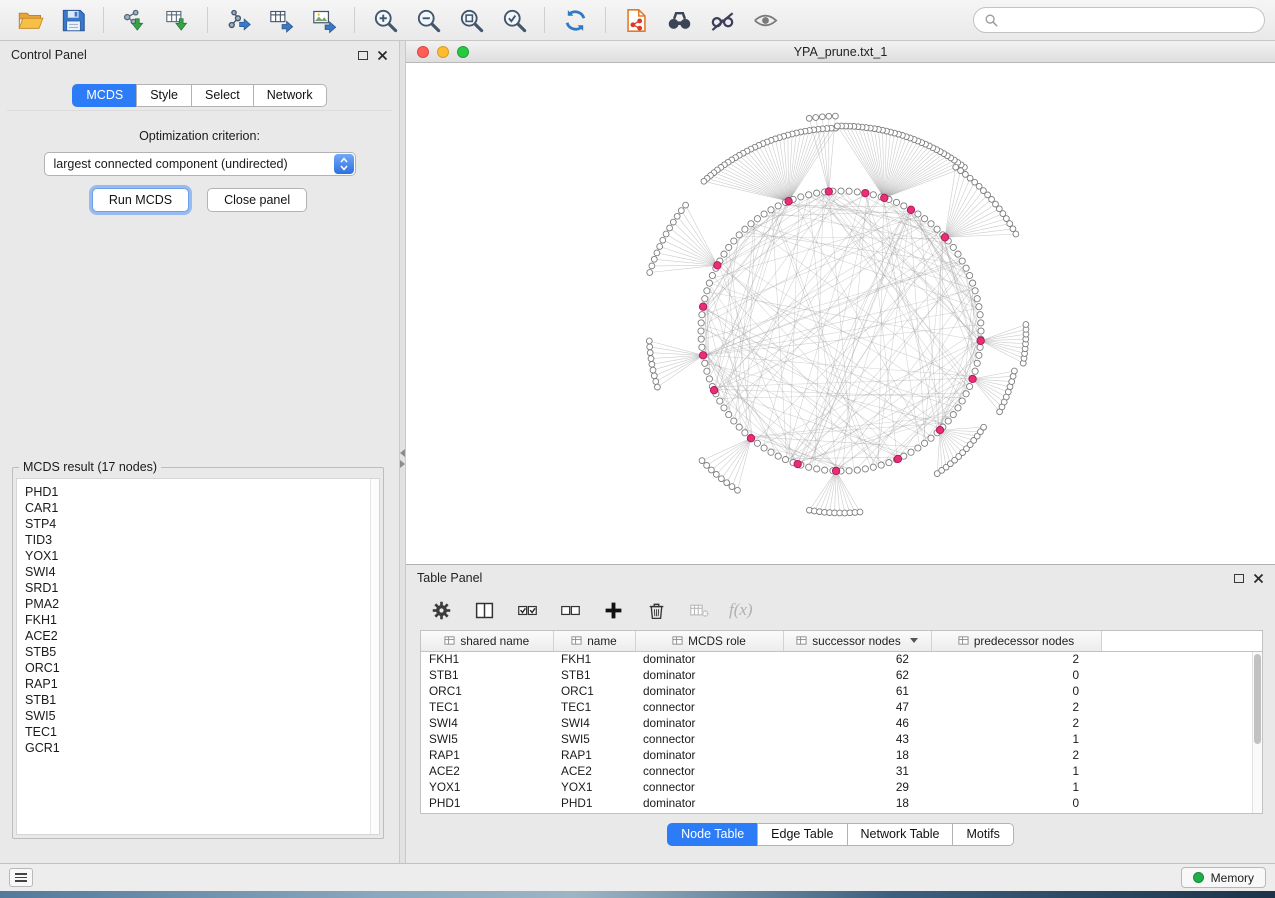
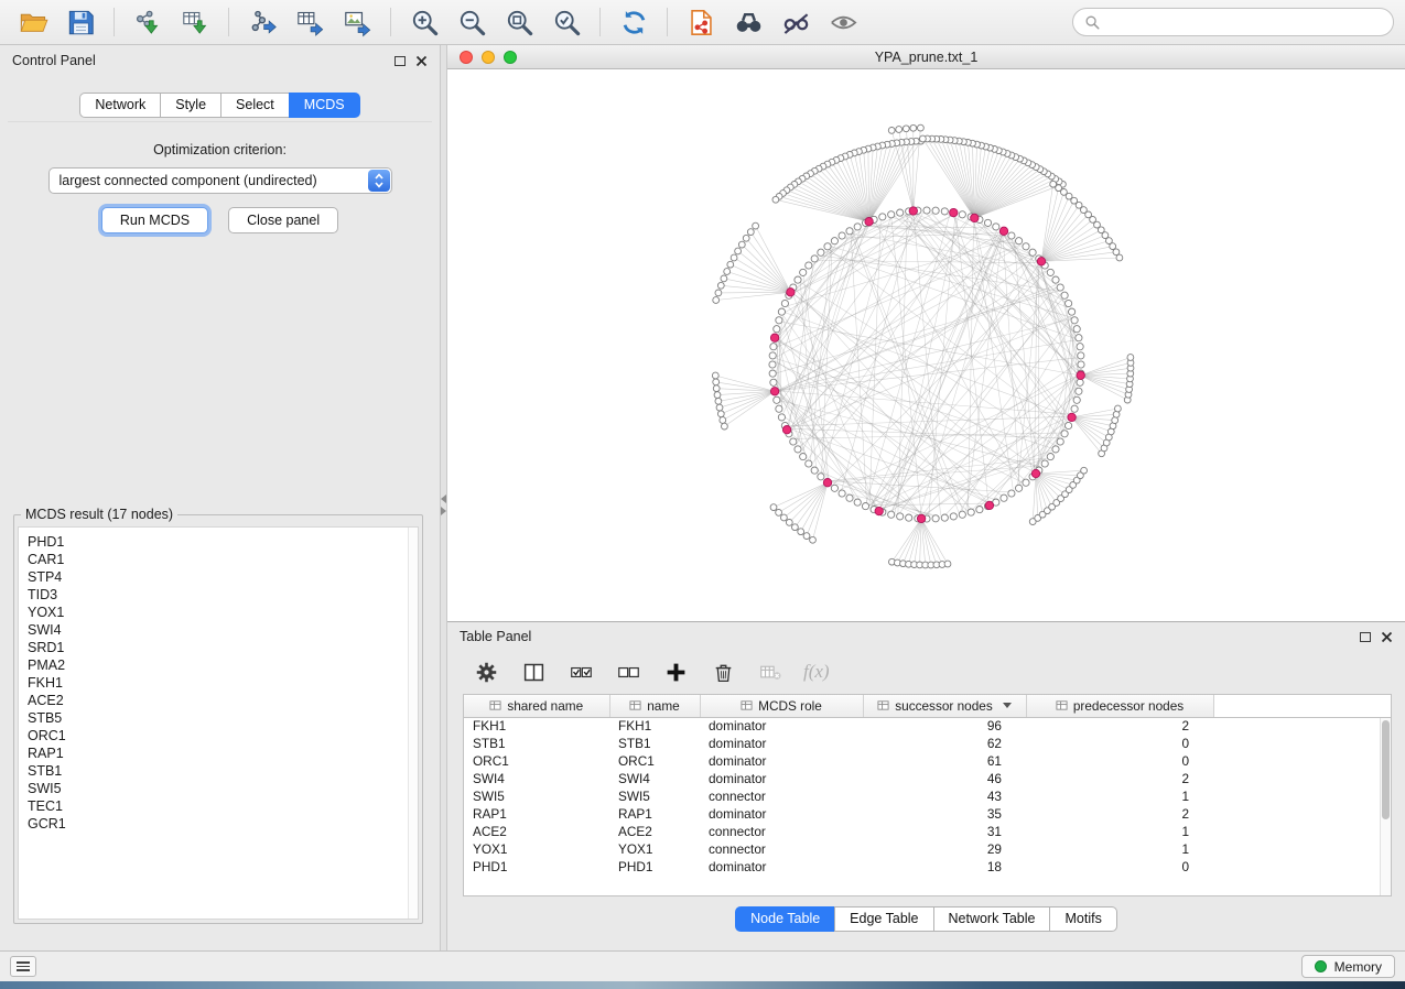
  Control Panel
- MCDS
+ Network
  Style
  Select
- Network
+ MCDS
  Optimization criterion:
  largest connected component (undirected)
  Run MCDS
  Close panel
  MCDS result (17 nodes)
  PHD1
  CAR1
  STP4
  TID3
  YOX1
  SWI4
  SRD1
  PMA2
  FKH1
  ACE2
  STB5
  ORC1
  RAP1
  STB1
  SWI5
  TEC1
  GCR1
  YPA_prune.txt_1
  Table Panel
  f(x)
  shared name	name	MCDS role	successor nodes	predecessor nodes
- FKH1	FKH1	dominator	62	2
+ FKH1	FKH1	dominator	96	2
  STB1	STB1	dominator	62	0
  ORC1	ORC1	dominator	61	0
- TEC1	TEC1	connector	47	2
  SWI4	SWI4	dominator	46	2
  SWI5	SWI5	connector	43	1
- RAP1	RAP1	dominator	18	2
+ RAP1	RAP1	dominator	35	2
  ACE2	ACE2	connector	31	1
  YOX1	YOX1	connector	29	1
  PHD1	PHD1	dominator	18	0
  Node Table
  Edge Table
  Network Table
  Motifs
  Memory
